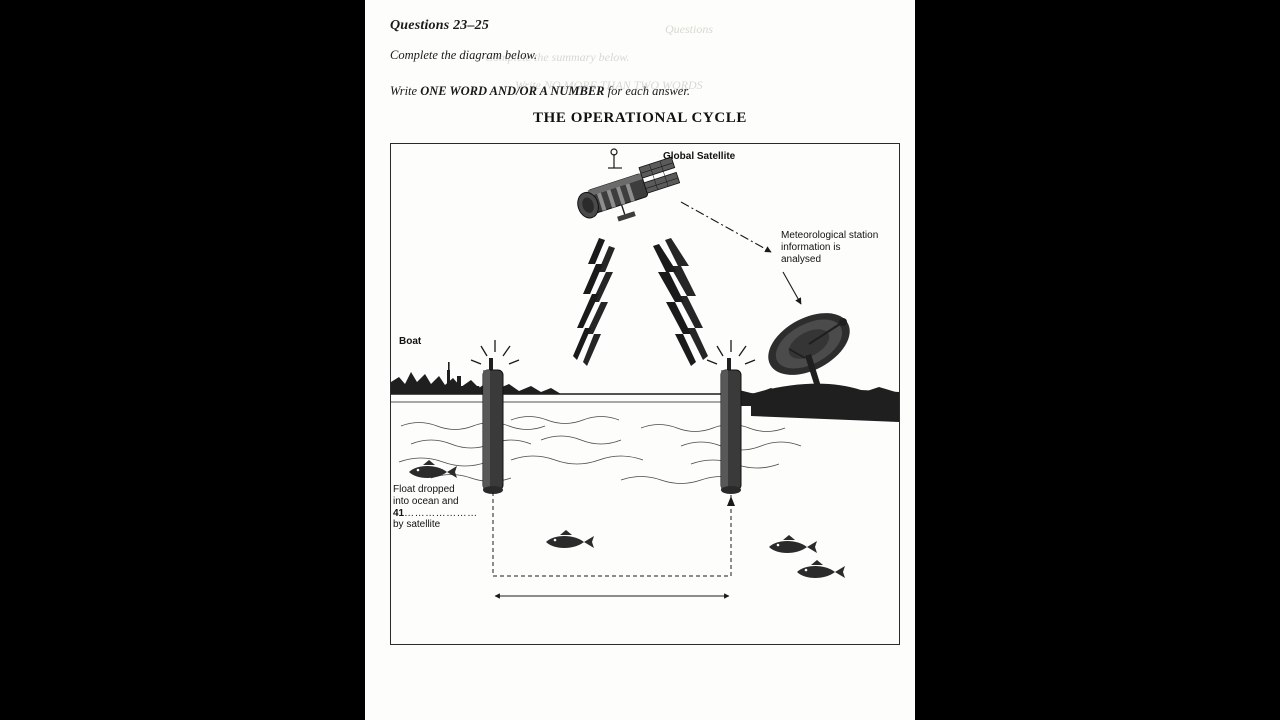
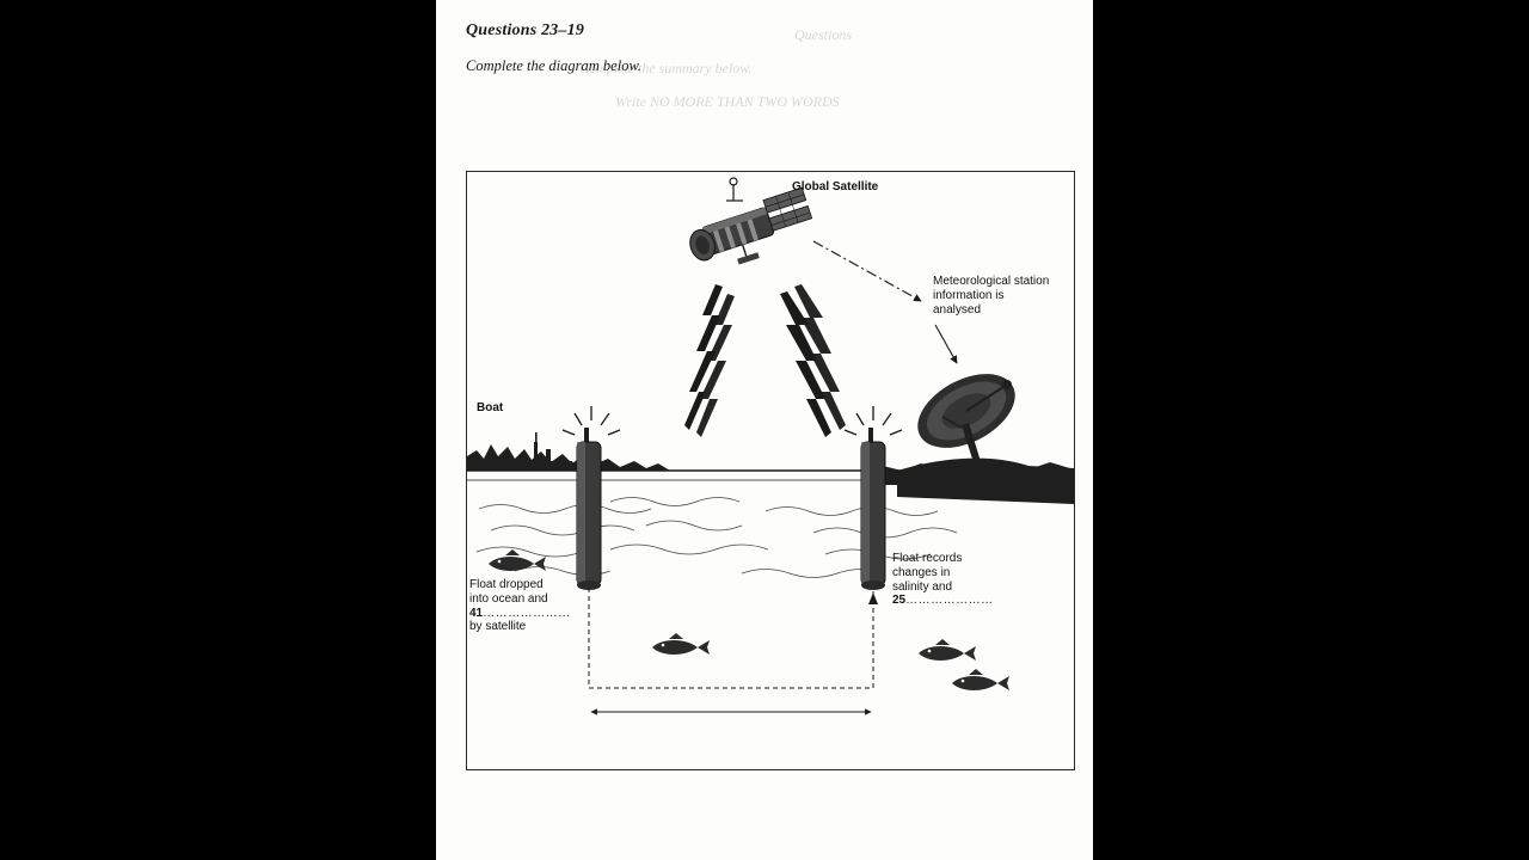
  Questions
  Complete the summary below.
  Write NO MORE THAN TWO WORDS
- Questions 23–25
+ Questions 23–19
  Complete the diagram below.
- Write ONE WORD AND/OR A NUMBER for each answer.
- THE OPERATIONAL CYCLE
  Global Satellite
  Meteorological station
  information is
  analysed
  Boat
  Float dropped
  into ocean and
  41…………………
  by satellite
+ Float records
+ changes in
+ salinity and
+ 25…………………
